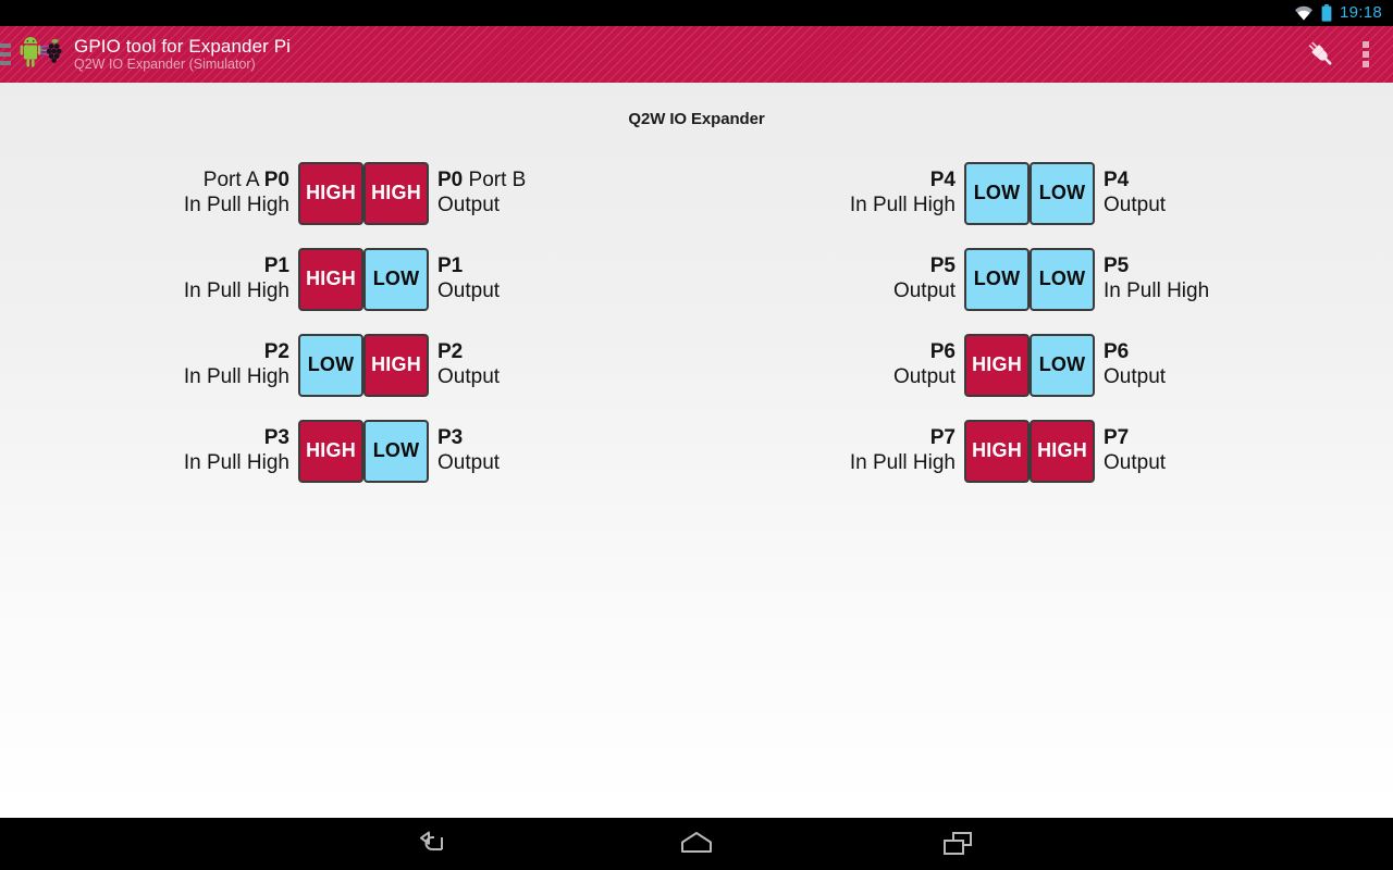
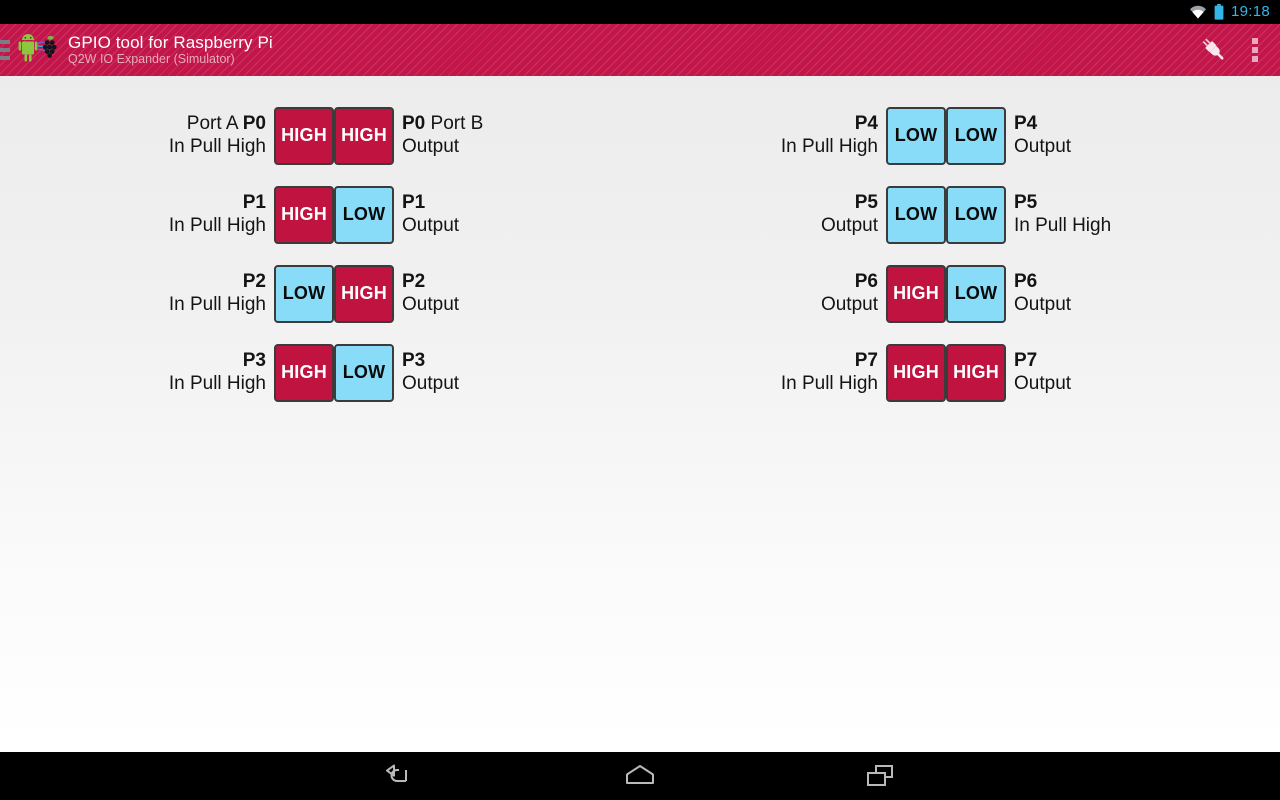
  19:18
- GPIO tool for Expander Pi
+ GPIO tool for Raspberry Pi
  Q2W IO Expander (Simulator)
- Q2W IO Expander
  HIGH
  Port A P0
  In Pull High
  HIGH
  P1
  In Pull High
  LOW
  P2
  In Pull High
  HIGH
  P3
  In Pull High
  HIGH
  P0 Port B
  Output
  LOW
  P1
  Output
  HIGH
  P2
  Output
  LOW
  P3
  Output
  LOW
  P4
  In Pull High
  LOW
  P5
  Output
  HIGH
  P6
  Output
  HIGH
  P7
  In Pull High
  LOW
  P4
  Output
  LOW
  P5
  In Pull High
  LOW
  P6
  Output
  HIGH
  P7
  Output
